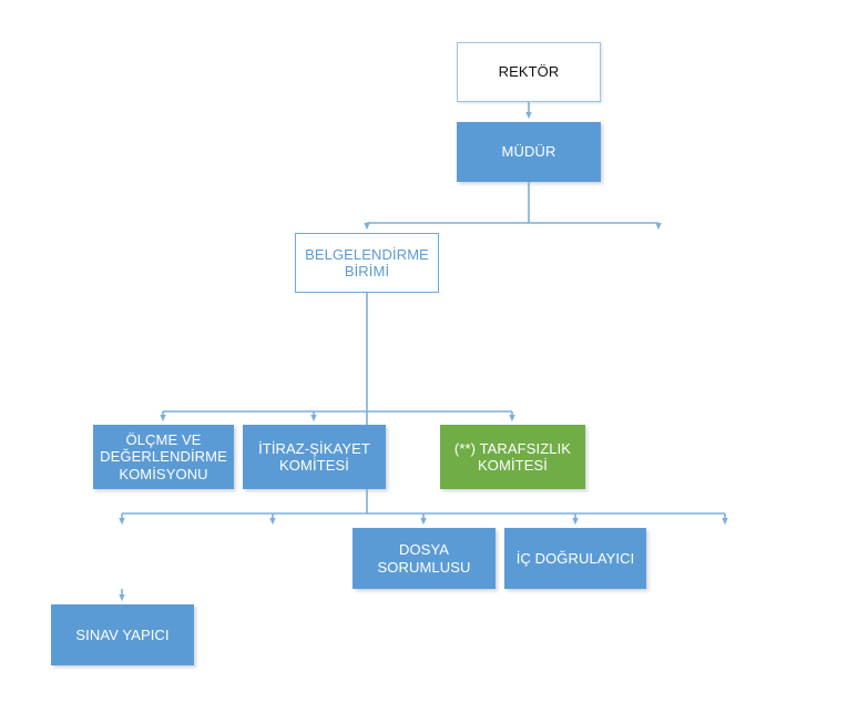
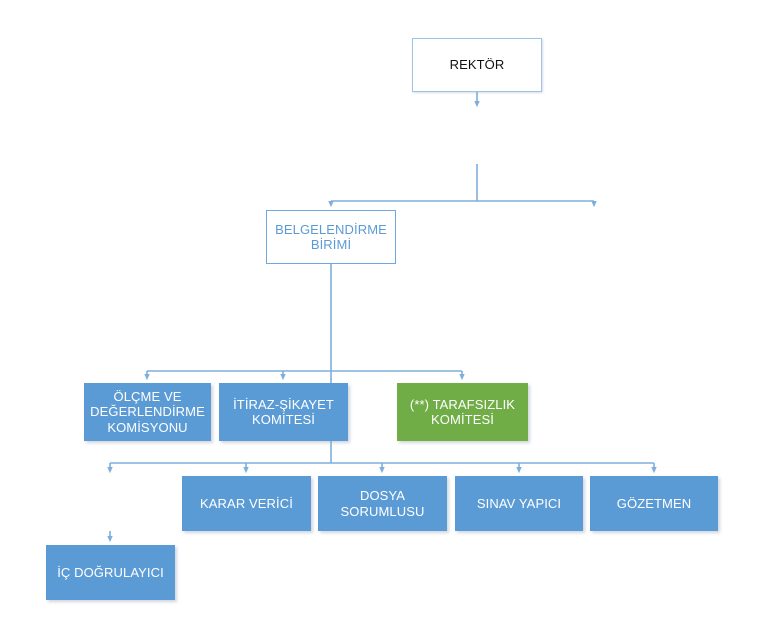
  REKTÖR
- MÜDÜR
  BELGELENDİRME
  BİRİMİ
  ÖLÇME VE
  DEĞERLENDİRME
  KOMİSYONU
  İTİRAZ-ŞİKAYET
  KOMİTESİ
  (**) TARAFSIZLIK
  KOMİTESİ
+ KARAR VERİCİ
  DOSYA
  SORUMLUSU
- İÇ DOĞRULAYICI
+ SINAV YAPICI
+ GÖZETMEN
- SINAV YAPICI
+ İÇ DOĞRULAYICI
